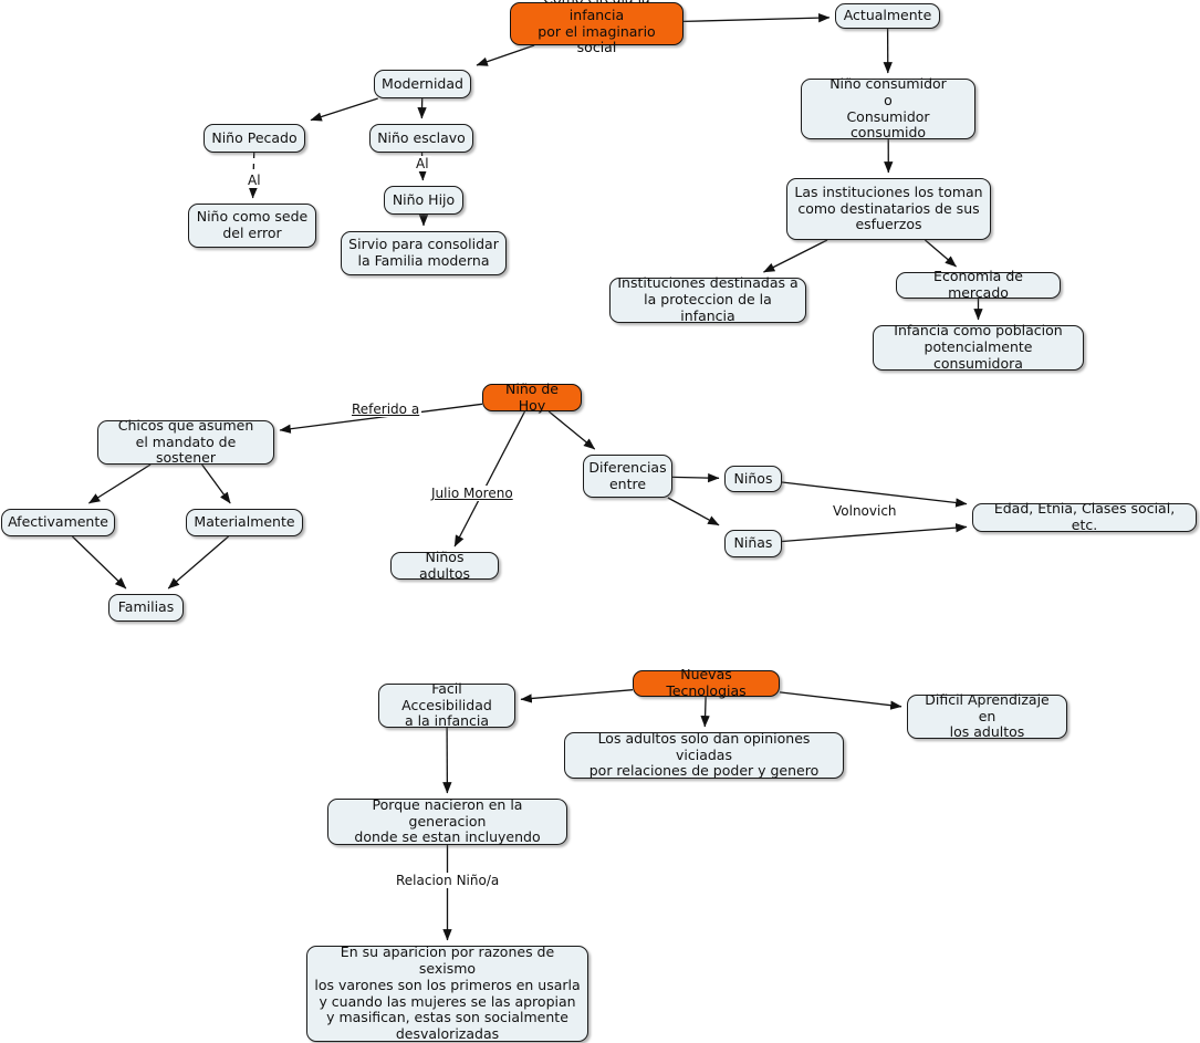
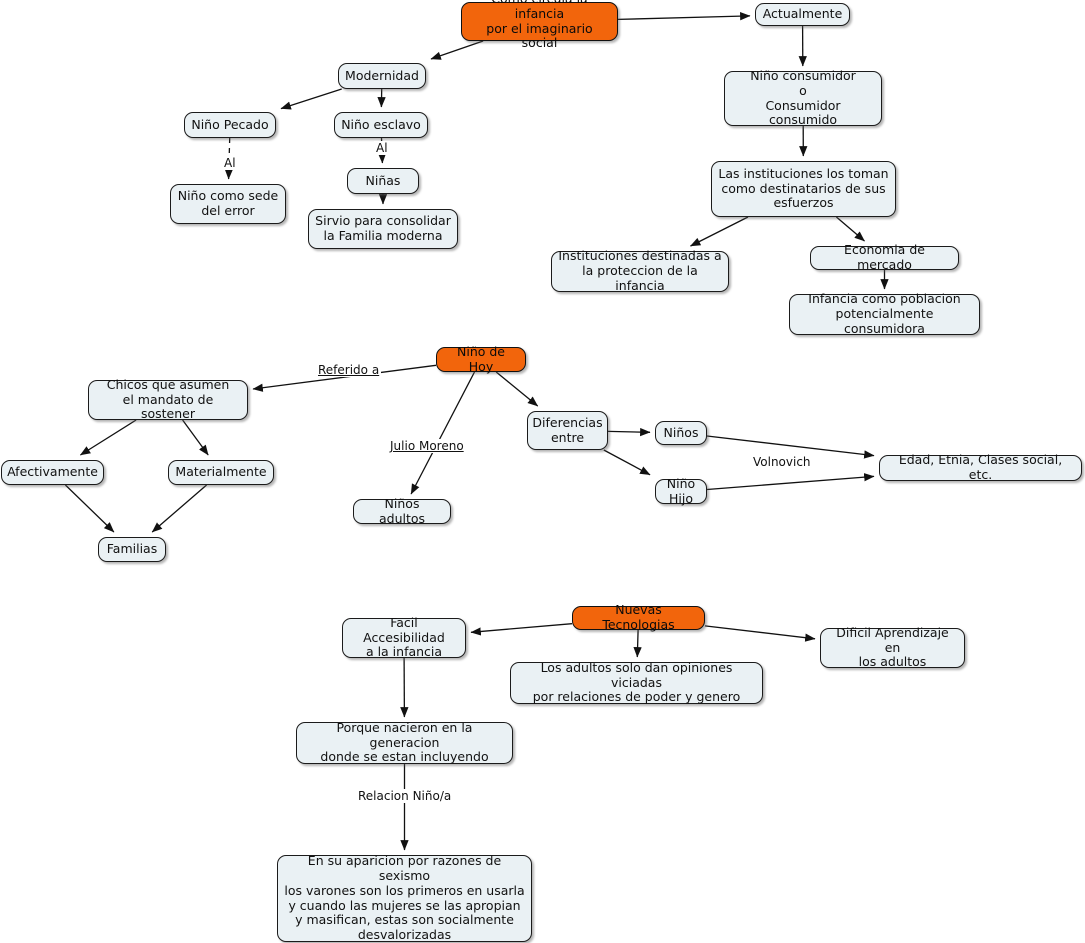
  por el imaginario social
  Actualmente
  Modernidad
  Niño consumidor
  o
  Consumidor consumido
  Niño Pecado
  Niño esclavo
  Las instituciones los toman
  como destinatarios de sus
  esfuerzos
- Niño Hijo
+ Niñas
  Niño como sede
  del error
  Sirvio para consolidar
  la Familia moderna
  Instituciones destinadas a
  la proteccion de la infancia
  Economia de mercado
  Infancia como poblacion
  potencialmente consumidora
  Niño de Hoy
  Chicos que asumen
  el mandato de sostener
  Diferencias
  entre
  Niños
  Afectivamente
  Materialmente
  Edad, Etnia, Clases social, etc.
- Niñas
+ Niño Hijo
  Niños adultos
  Familias
  Nuevas Tecnologias
  Facil Accesibilidad
  a la infancia
  Dificil Aprendizaje en
  los adultos
  Los adultos solo dan opiniones viciadas
  por relaciones de poder y genero
  Porque nacieron en la generacion
  donde se estan incluyendo
  En su aparicion por razones de sexismo
  los varones son los primeros en usarla
  y cuando las mujeres se las apropian
  y masifican, estas son socialmente
  desvalorizadas
  Al
  Al
  Referido a
  Julio Moreno
  Volnovich
  Relacion Niño/a
